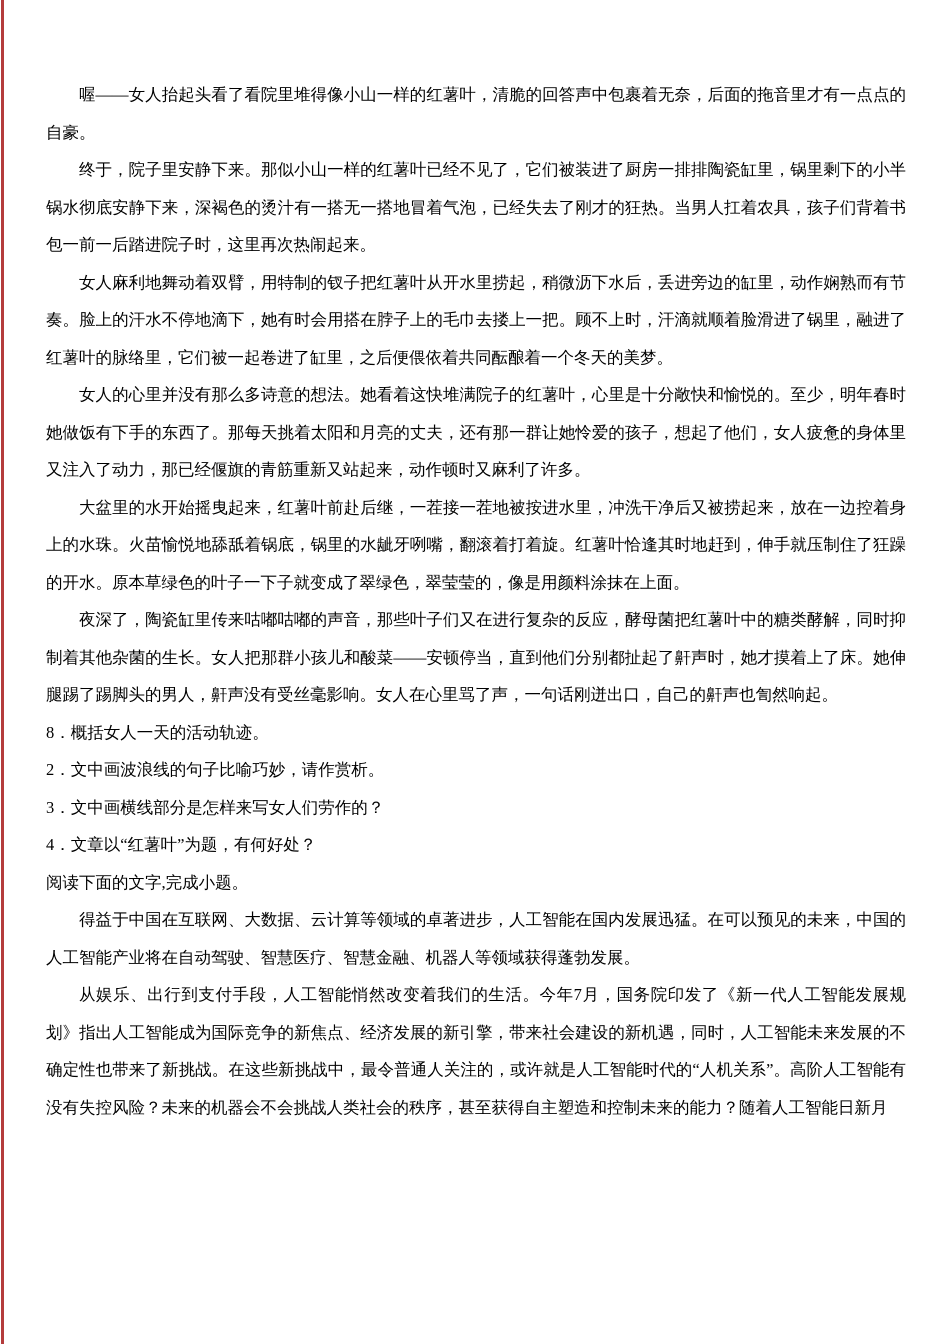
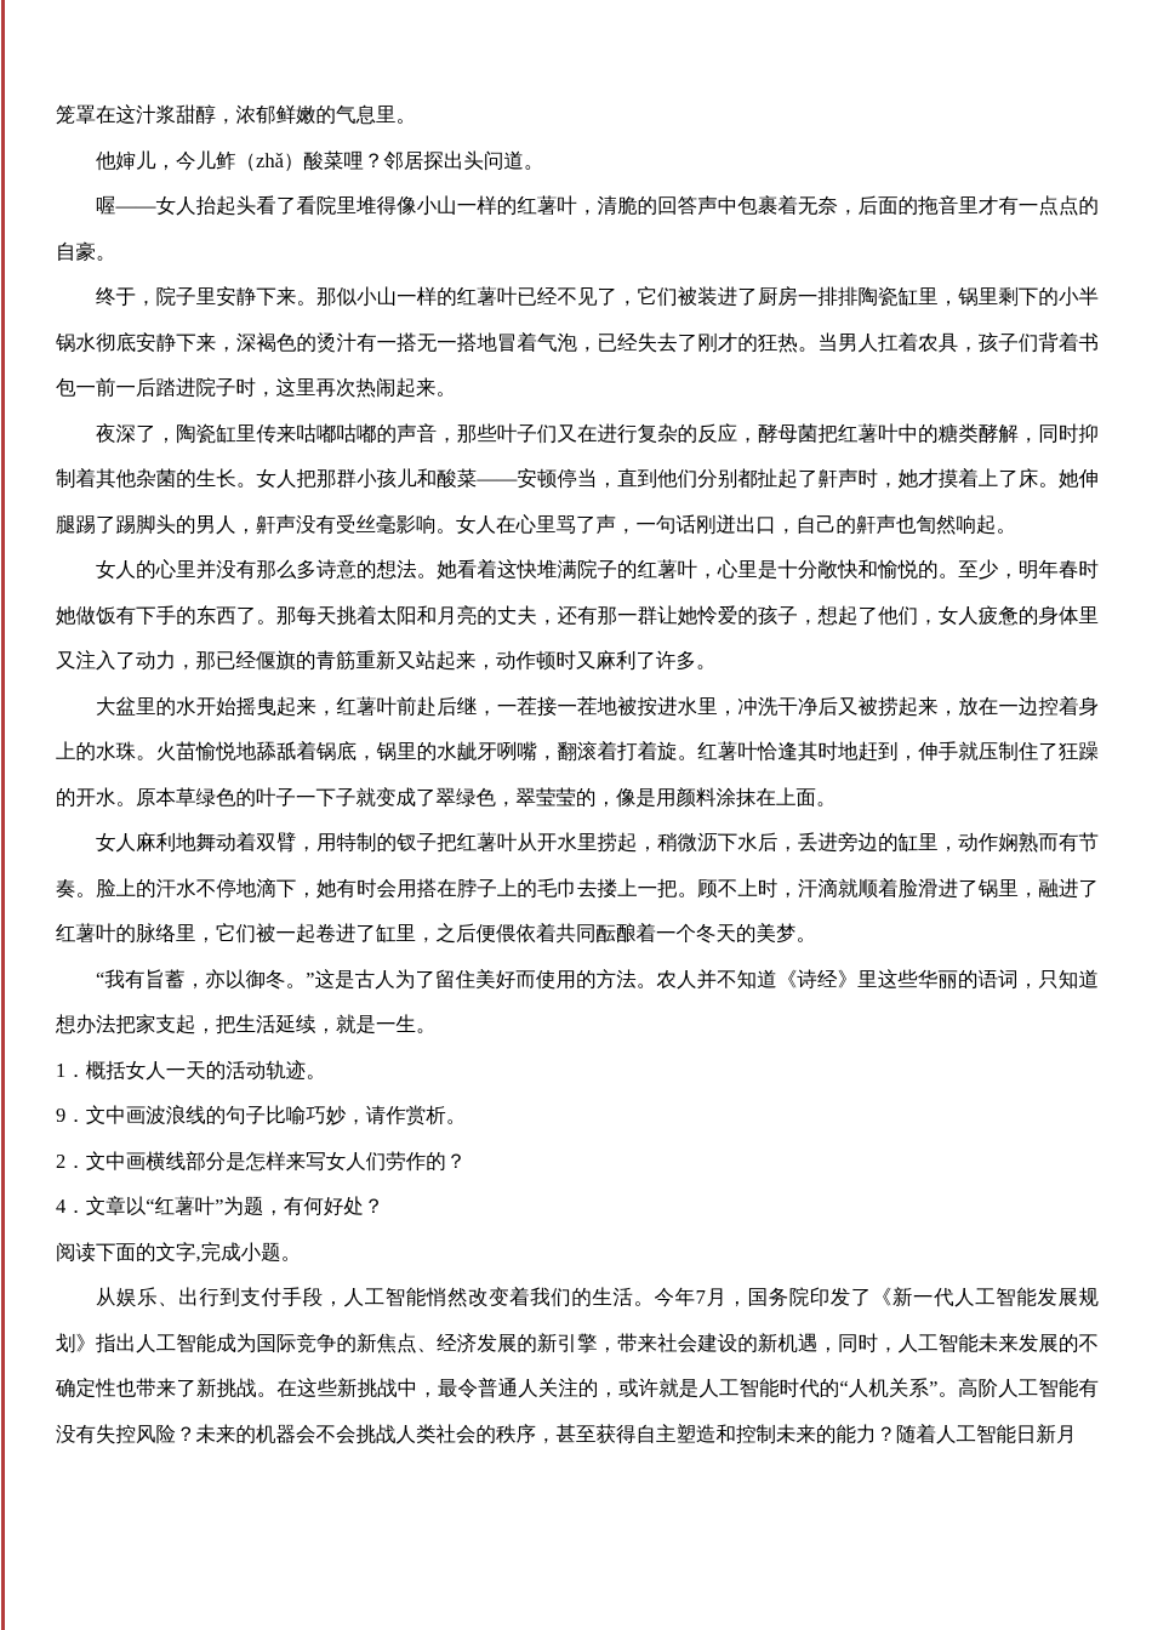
+ 笼罩在这汁浆甜醇，浓郁鲜嫩的气息里。
+ 他婶儿，今儿鲊（zhǎ）酸菜哩？邻居探出头问道。
  喔——女人抬起头看了看院里堆得像小山一样的红薯叶，清脆的回答声中包裹着无奈，后面的拖音里才有一点点的自豪。
  终于，院子里安静下来。那似小山一样的红薯叶已经不见了，它们被装进了厨房一排排陶瓷缸里，锅里剩下的小半锅水彻底安静下来，深褐色的烫汁有一搭无一搭地冒着气泡，已经失去了刚才的狂热。当男人扛着农具，孩子们背着书包一前一后踏进院子时，这里再次热闹起来。
- 女人麻利地舞动着双臂，用特制的钗子把红薯叶从开水里捞起，稍微沥下水后，丢进旁边的缸里，动作娴熟而有节奏。脸上的汗水不停地滴下，她有时会用搭在脖子上的毛巾去搂上一把。顾不上时，汗滴就顺着脸滑进了锅里，融进了红薯叶的脉络里，它们被一起卷进了缸里，之后便偎依着共同酝酿着一个冬天的美梦。
+ 夜深了，陶瓷缸里传来咕嘟咕嘟的声音，那些叶子们又在进行复杂的反应，酵母菌把红薯叶中的糖类酵解，同时抑制着其他杂菌的生长。女人把那群小孩儿和酸菜——安顿停当，直到他们分别都扯起了鼾声时，她才摸着上了床。她伸腿踢了踢脚头的男人，鼾声没有受丝毫影响。女人在心里骂了声，一句话刚迸出口，自己的鼾声也訇然响起。
  女人的心里并没有那么多诗意的想法。她看着这快堆满院子的红薯叶，心里是十分敞快和愉悦的。至少，明年春时她做饭有下手的东西了。那每天挑着太阳和月亮的丈夫，还有那一群让她怜爱的孩子，想起了他们，女人疲惫的身体里又注入了动力，那已经偃旗的青筋重新又站起来，动作顿时又麻利了许多。
  大盆里的水开始摇曳起来，红薯叶前赴后继，一茬接一茬地被按进水里，冲洗干净后又被捞起来，放在一边控着身上的水珠。火苗愉悦地舔舐着锅底，锅里的水龇牙咧嘴，翻滚着打着旋。红薯叶恰逢其时地赶到，伸手就压制住了狂躁的开水。原本草绿色的叶子一下子就变成了翠绿色，翠莹莹的，像是用颜料涂抹在上面。
- 夜深了，陶瓷缸里传来咕嘟咕嘟的声音，那些叶子们又在进行复杂的反应，酵母菌把红薯叶中的糖类酵解，同时抑制着其他杂菌的生长。女人把那群小孩儿和酸菜——安顿停当，直到他们分别都扯起了鼾声时，她才摸着上了床。她伸腿踢了踢脚头的男人，鼾声没有受丝毫影响。女人在心里骂了声，一句话刚迸出口，自己的鼾声也訇然响起。
+ 女人麻利地舞动着双臂，用特制的钗子把红薯叶从开水里捞起，稍微沥下水后，丢进旁边的缸里，动作娴熟而有节奏。脸上的汗水不停地滴下，她有时会用搭在脖子上的毛巾去搂上一把。顾不上时，汗滴就顺着脸滑进了锅里，融进了红薯叶的脉络里，它们被一起卷进了缸里，之后便偎依着共同酝酿着一个冬天的美梦。
+ “我有旨蓄，亦以御冬。”这是古人为了留住美好而使用的方法。农人并不知道《诗经》里这些华丽的语词，只知道想办法把家支起，把生活延续，就是一生。
- 8．概括女人一天的活动轨迹。
+ 1．概括女人一天的活动轨迹。
- 2．文中画波浪线的句子比喻巧妙，请作赏析。
+ 9．文中画波浪线的句子比喻巧妙，请作赏析。
- 3．文中画横线部分是怎样来写女人们劳作的？
+ 2．文中画横线部分是怎样来写女人们劳作的？
  4．文章以“红薯叶”为题，有何好处？
  阅读下面的文字,完成小题。
- 得益于中国在互联网、大数据、云计算等领域的卓著进步，人工智能在国内发展迅猛。在可以预见的未来，中国的人工智能产业将在自动驾驶、智慧医疗、智慧金融、机器人等领域获得蓬勃发展。
  从娱乐、出行到支付手段，人工智能悄然改变着我们的生活。今年7月，国务院印发了《新一代人工智能发展规划》指出人工智能成为国际竞争的新焦点、经济发展的新引擎，带来社会建设的新机遇，同时，人工智能未来发展的不确定性也带来了新挑战。在这些新挑战中，最令普通人关注的，或许就是人工智能时代的“人机关系”。高阶人工智能有没有失控风险？未来的机器会不会挑战人类社会的秩序，甚至获得自主塑造和控制未来的能力？随着人工智能日新月
